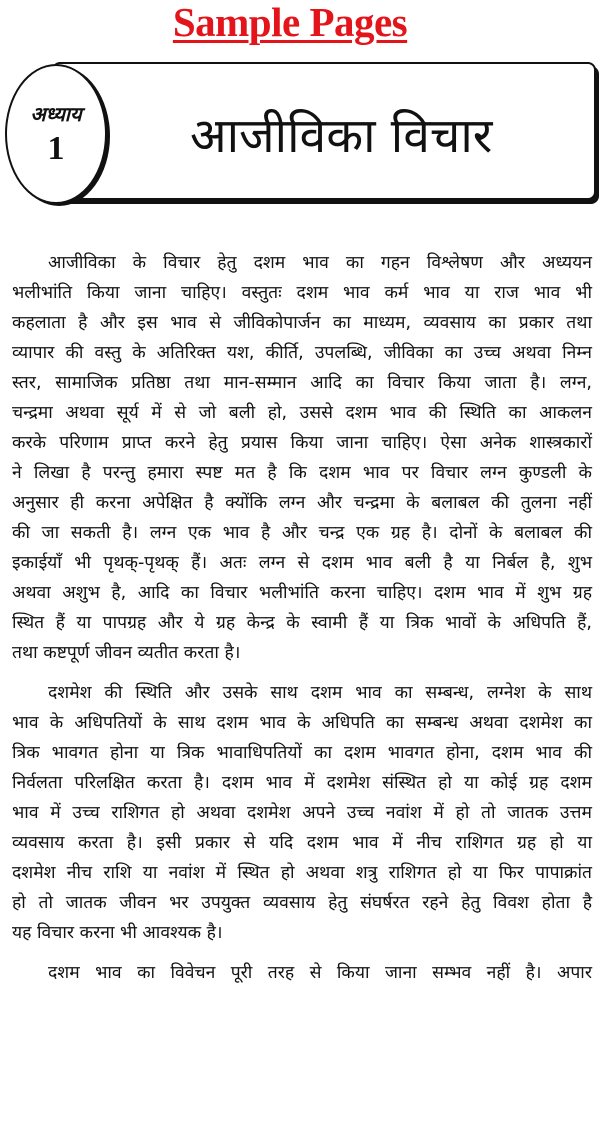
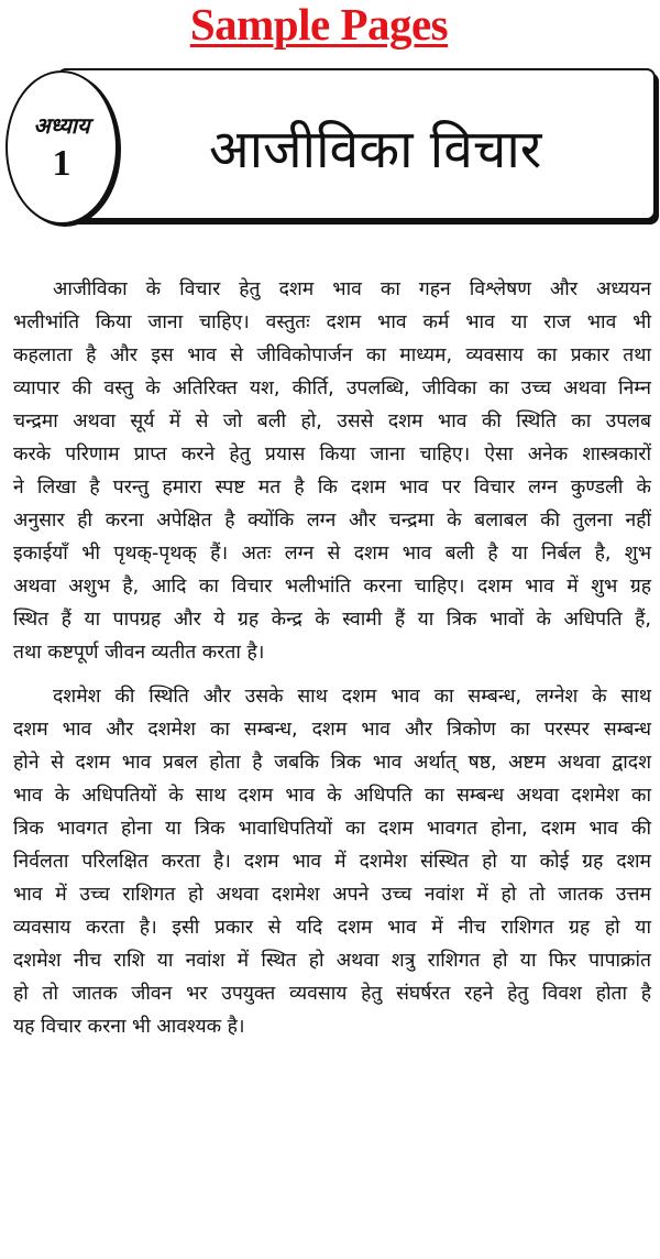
  Sample Pages
  आजीविका विचार
  अध्याय
  1
  आजीविका के विचार हेतु दशम भाव का गहन विश्लेषण और अध्ययन
  भलीभांति किया जाना चाहिए। वस्तुतः दशम भाव कर्म भाव या राज भाव भी
  कहलाता है और इस भाव से जीविकोपार्जन का माध्यम, व्यवसाय का प्रकार तथा
  व्यापार की वस्तु के अतिरिक्त यश, कीर्ति, उपलब्धि, जीविका का उच्च अथवा निम्न
- स्तर, सामाजिक प्रतिष्ठा तथा मान-सम्मान आदि का विचार किया जाता है। लग्न,
- चन्द्रमा अथवा सूर्य में से जो बली हो, उससे दशम भाव की स्थिति का आकलन
+ चन्द्रमा अथवा सूर्य में से जो बली हो, उससे दशम भाव की स्थिति का उपलब
  करके परिणाम प्राप्त करने हेतु प्रयास किया जाना चाहिए। ऐसा अनेक शास्त्रकारों
  ने लिखा है परन्तु हमारा स्पष्ट मत है कि दशम भाव पर विचार लग्न कुण्डली के
  अनुसार ही करना अपेक्षित है क्योंकि लग्न और चन्द्रमा के बलाबल की तुलना नहीं
- की जा सकती है। लग्न एक भाव है और चन्द्र एक ग्रह है। दोनों के बलाबल की
  इकाईयाँ भी पृथक्-पृथक् हैं। अतः लग्न से दशम भाव बली है या निर्बल है, शुभ
  अथवा अशुभ है, आदि का विचार भलीभांति करना चाहिए। दशम भाव में शुभ ग्रह
  स्थित हैं या पापग्रह और ये ग्रह केन्द्र के स्वामी हैं या त्रिक भावों के अधिपति हैं,
  तथा कष्टपूर्ण जीवन व्यतीत करता है।
  दशमेश की स्थिति और उसके साथ दशम भाव का सम्बन्ध, लग्नेश के साथ
+ दशम भाव और दशमेश का सम्बन्ध, दशम भाव और त्रिकोण का परस्पर सम्बन्ध
+ होने से दशम भाव प्रबल होता है जबकि त्रिक भाव अर्थात् षष्ठ, अष्टम अथवा द्वादश
  भाव के अधिपतियों के साथ दशम भाव के अधिपति का सम्बन्ध अथवा दशमेश का
  त्रिक भावगत होना या त्रिक भावाधिपतियों का दशम भावगत होना, दशम भाव की
  निर्वलता परिलक्षित करता है। दशम भाव में दशमेश संस्थित हो या कोई ग्रह दशम
  भाव में उच्च राशिगत हो अथवा दशमेश अपने उच्च नवांश में हो तो जातक उत्तम
  व्यवसाय करता है। इसी प्रकार से यदि दशम भाव में नीच राशिगत ग्रह हो या
  दशमेश नीच राशि या नवांश में स्थित हो अथवा शत्रु राशिगत हो या फिर पापाक्रांत
  हो तो जातक जीवन भर उपयुक्त व्यवसाय हेतु संघर्षरत रहने हेतु विवश होता है
  यह विचार करना भी आवश्यक है।
- दशम भाव का विवेचन पूरी तरह से किया जाना सम्भव नहीं है। अपार
